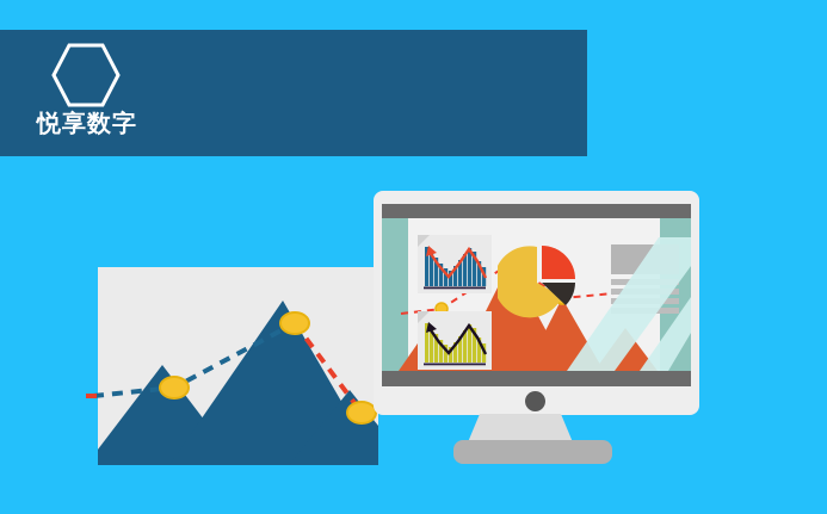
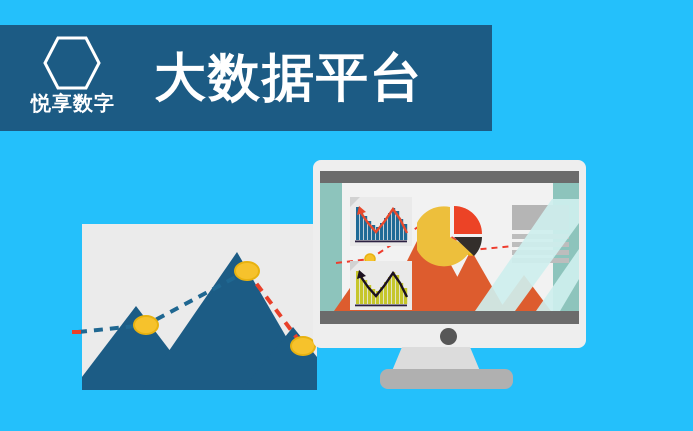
  悦享数字
+ 大数据平台
